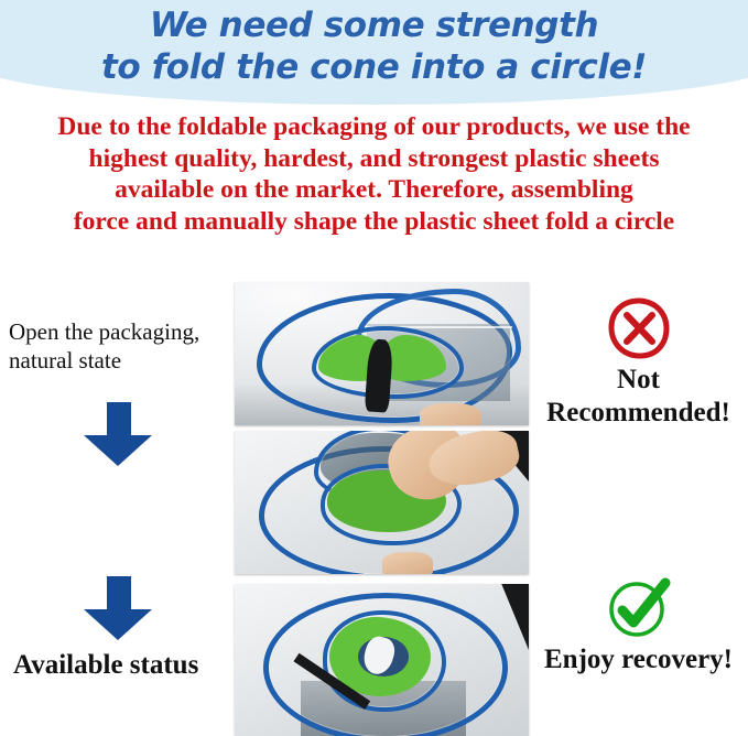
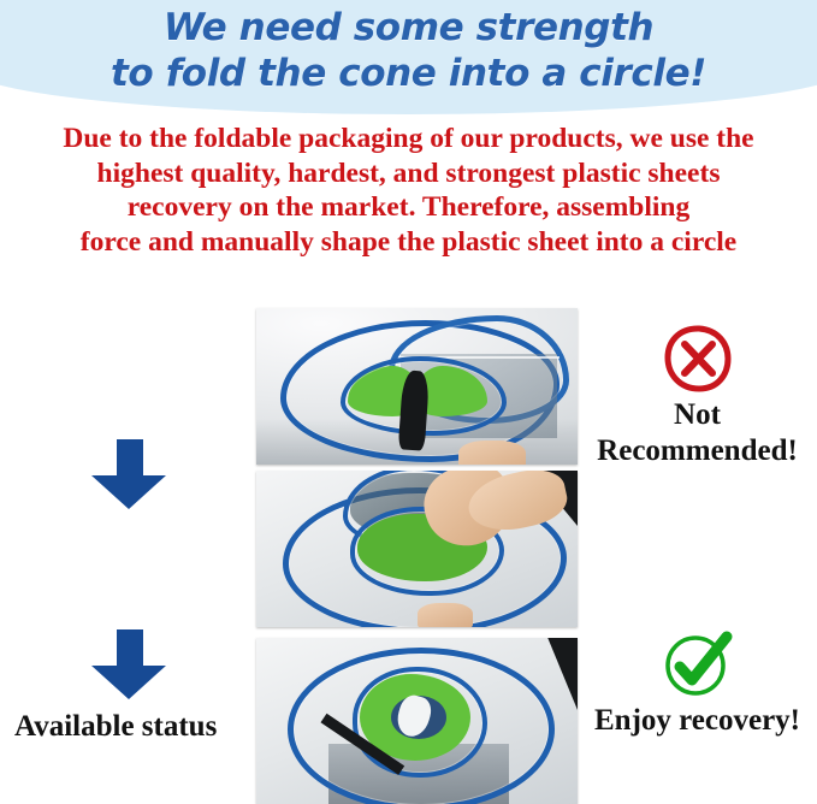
  We need some strength
  to fold the cone into a circle!
  Due to the foldable packaging of our products, we use the
  highest quality, hardest, and strongest plastic sheets
- available on the market. Therefore, assembling
+ recovery on the market. Therefore, assembling
- force and manually shape the plastic sheet fold a circle
+ force and manually shape the plastic sheet into a circle
- Open the packaging,
- natural state
  Not Recommended!
  Available status
  Enjoy recovery!
